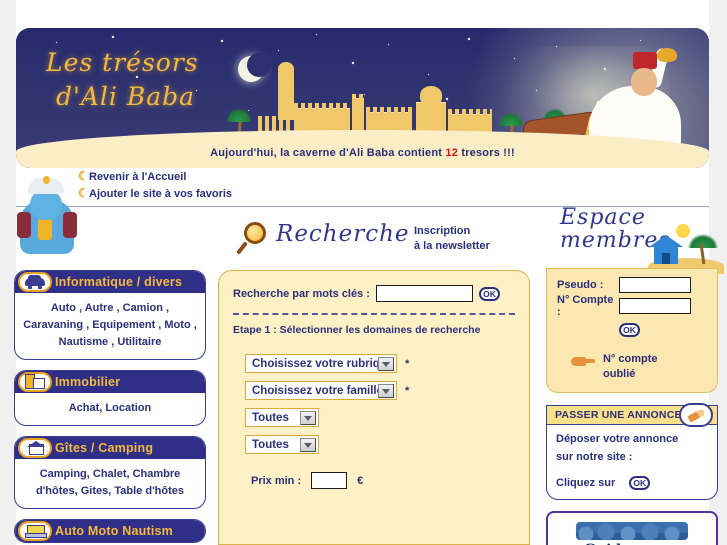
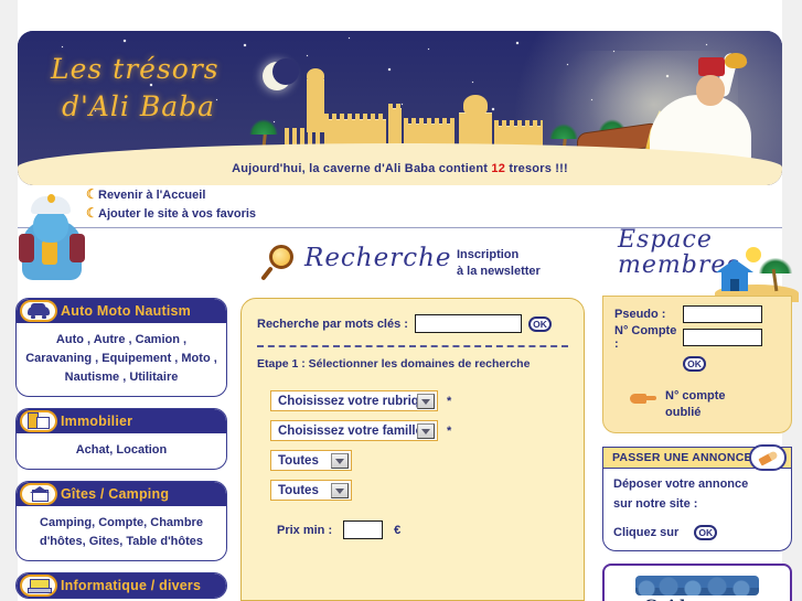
  Les trésors
  d'Ali Baba
  Aujourd'hui, la caverne d'Ali Baba contient 12 tresors !!!
  ☾Revenir à l'Accueil
  ☾Ajouter le site à vos favoris
  Recherche
  Inscription
  à la newsletter
  Espace
  membr
- Informatique / divers
+ Auto Moto Nautism
  Auto , Autre , Camion , Caravaning , Equipement , Moto , Nautisme , Utilitaire
  Immobilier
  Achat, Location
  Gîtes / Camping
- Camping, Chalet, Chambre d'hôtes, Gites, Table d'hôtes
+ Camping, Compte, Chambre d'hôtes, Gites, Table d'hôtes
- Auto Moto Nautism
+ Informatique / divers
  Recherche par mots clés :
  OK
  Etape 1 : Sélectionner les domaines de recherche
  Choisissez votre rubriq
  *
  Choisissez votre famill
  *
  Toutes
  Toutes
  Prix min :
  €
  Pseudo :
  N° Compte :
  OK
  N° compte oublié
  PASSER UNE ANNONC
  Déposer votre annonce
  sur notre site :
  Cliquez sur
  OK
